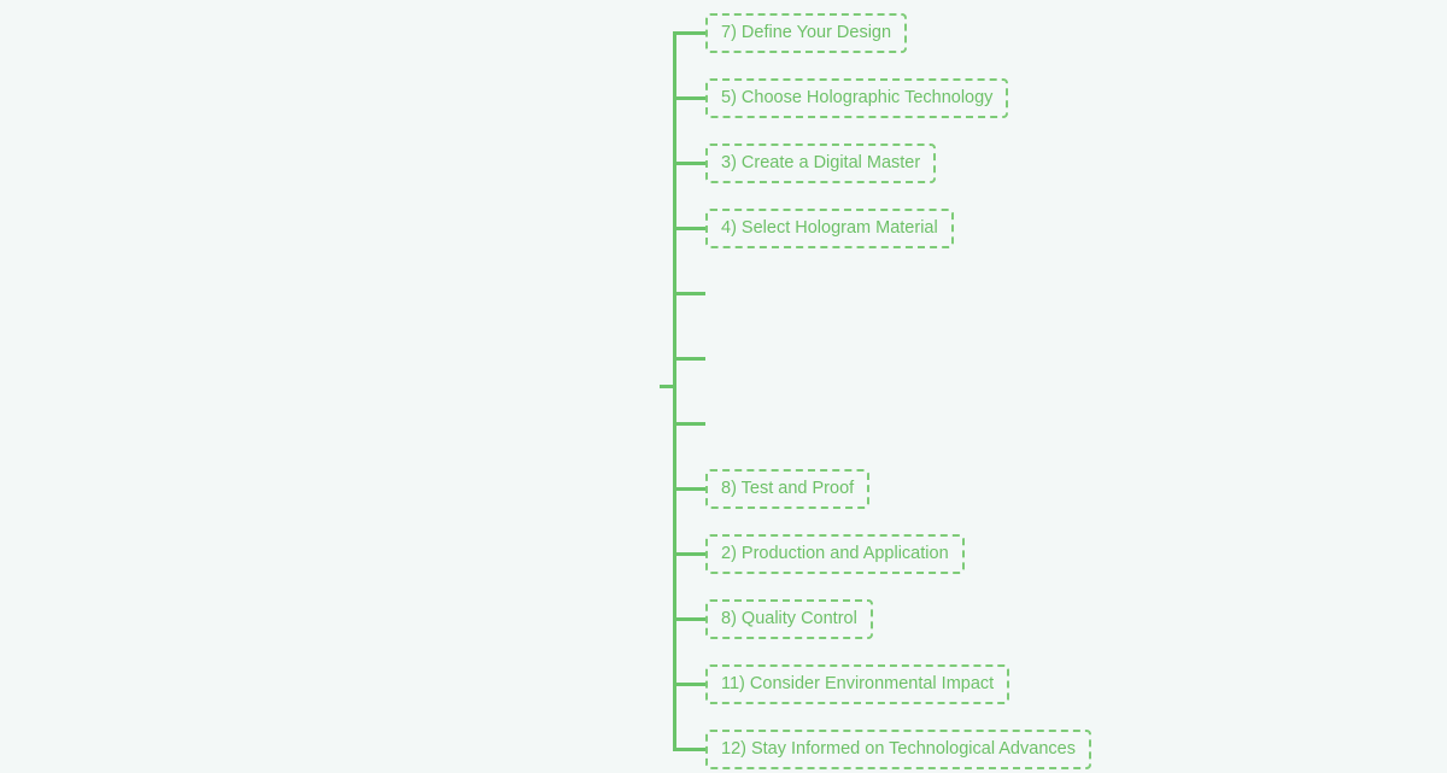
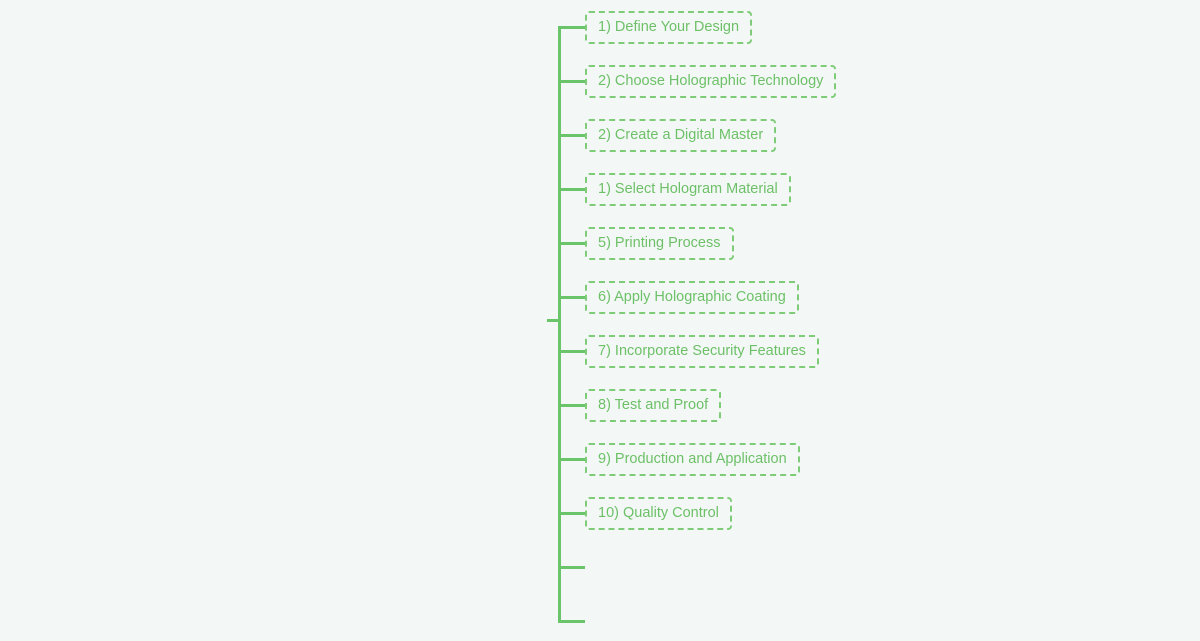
- 7) Define Your Design
+ 1) Define Your Design
- 5) Choose Holographic Technology
+ 2) Choose Holographic Technology
- 3) Create a Digital Master
+ 2) Create a Digital Master
- 4) Select Hologram Material
+ 1) Select Hologram Material
+ 5) Printing Process
+ 6) Apply Holographic Coating
+ 7) Incorporate Security Features
  8) Test and Proof
- 2) Production and Application
+ 9) Production and Application
- 8) Quality Control
+ 10) Quality Control
- 11) Consider Environmental Impact
- 12) Stay Informed on Technological Advances
